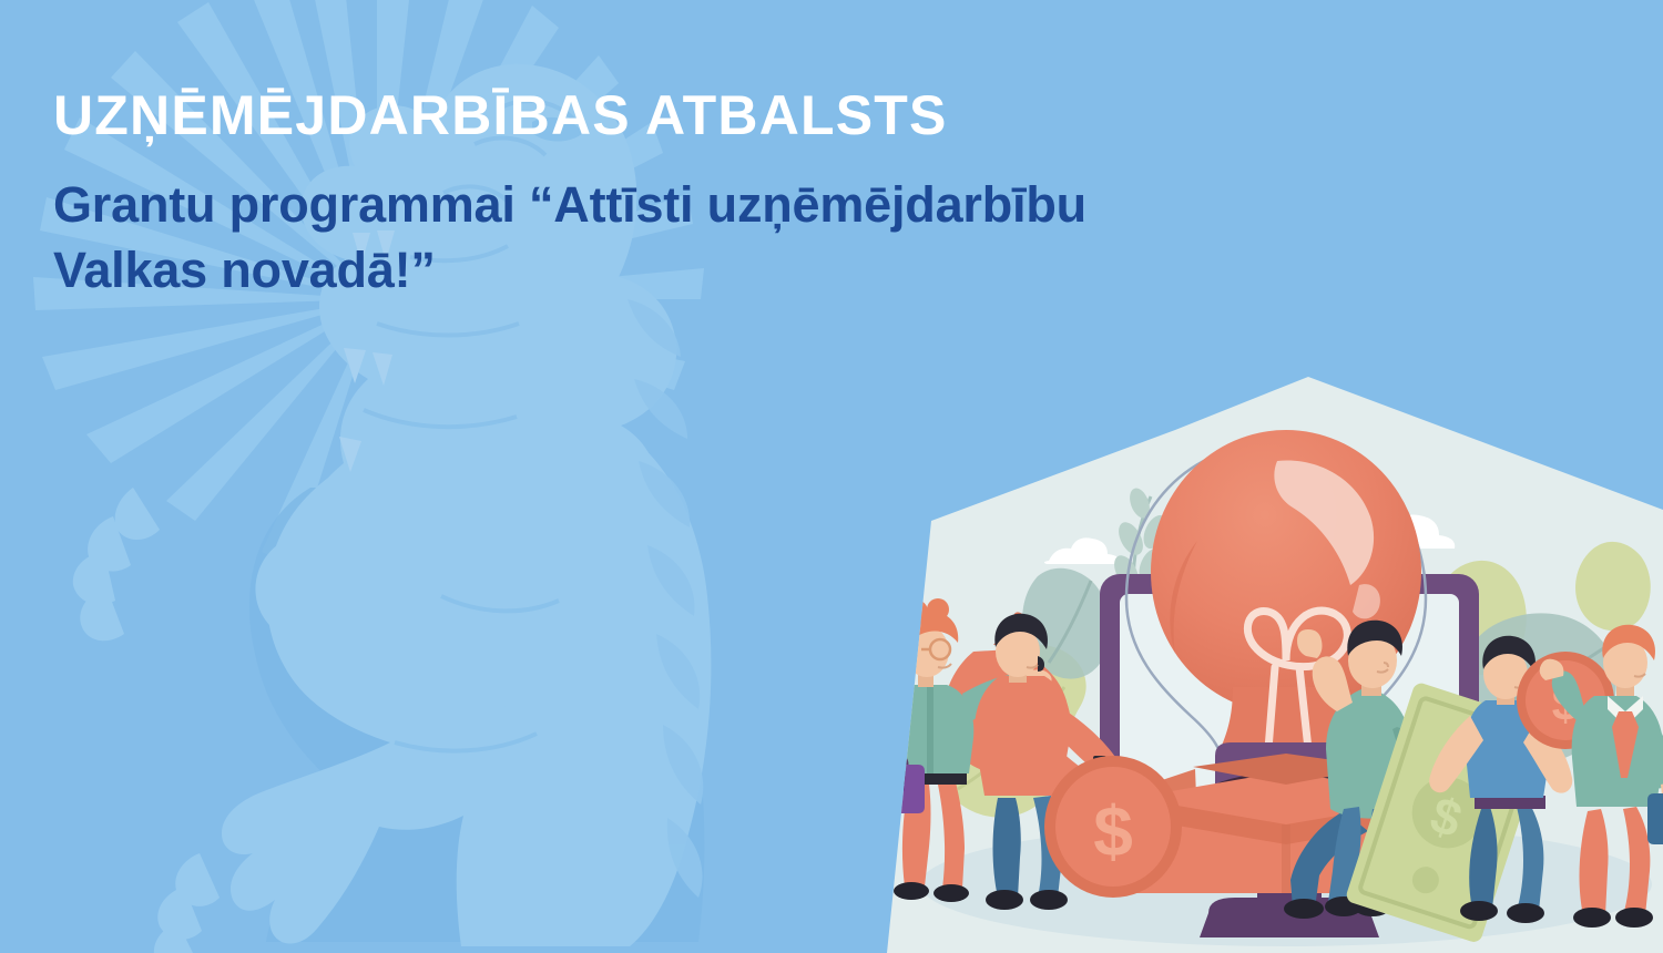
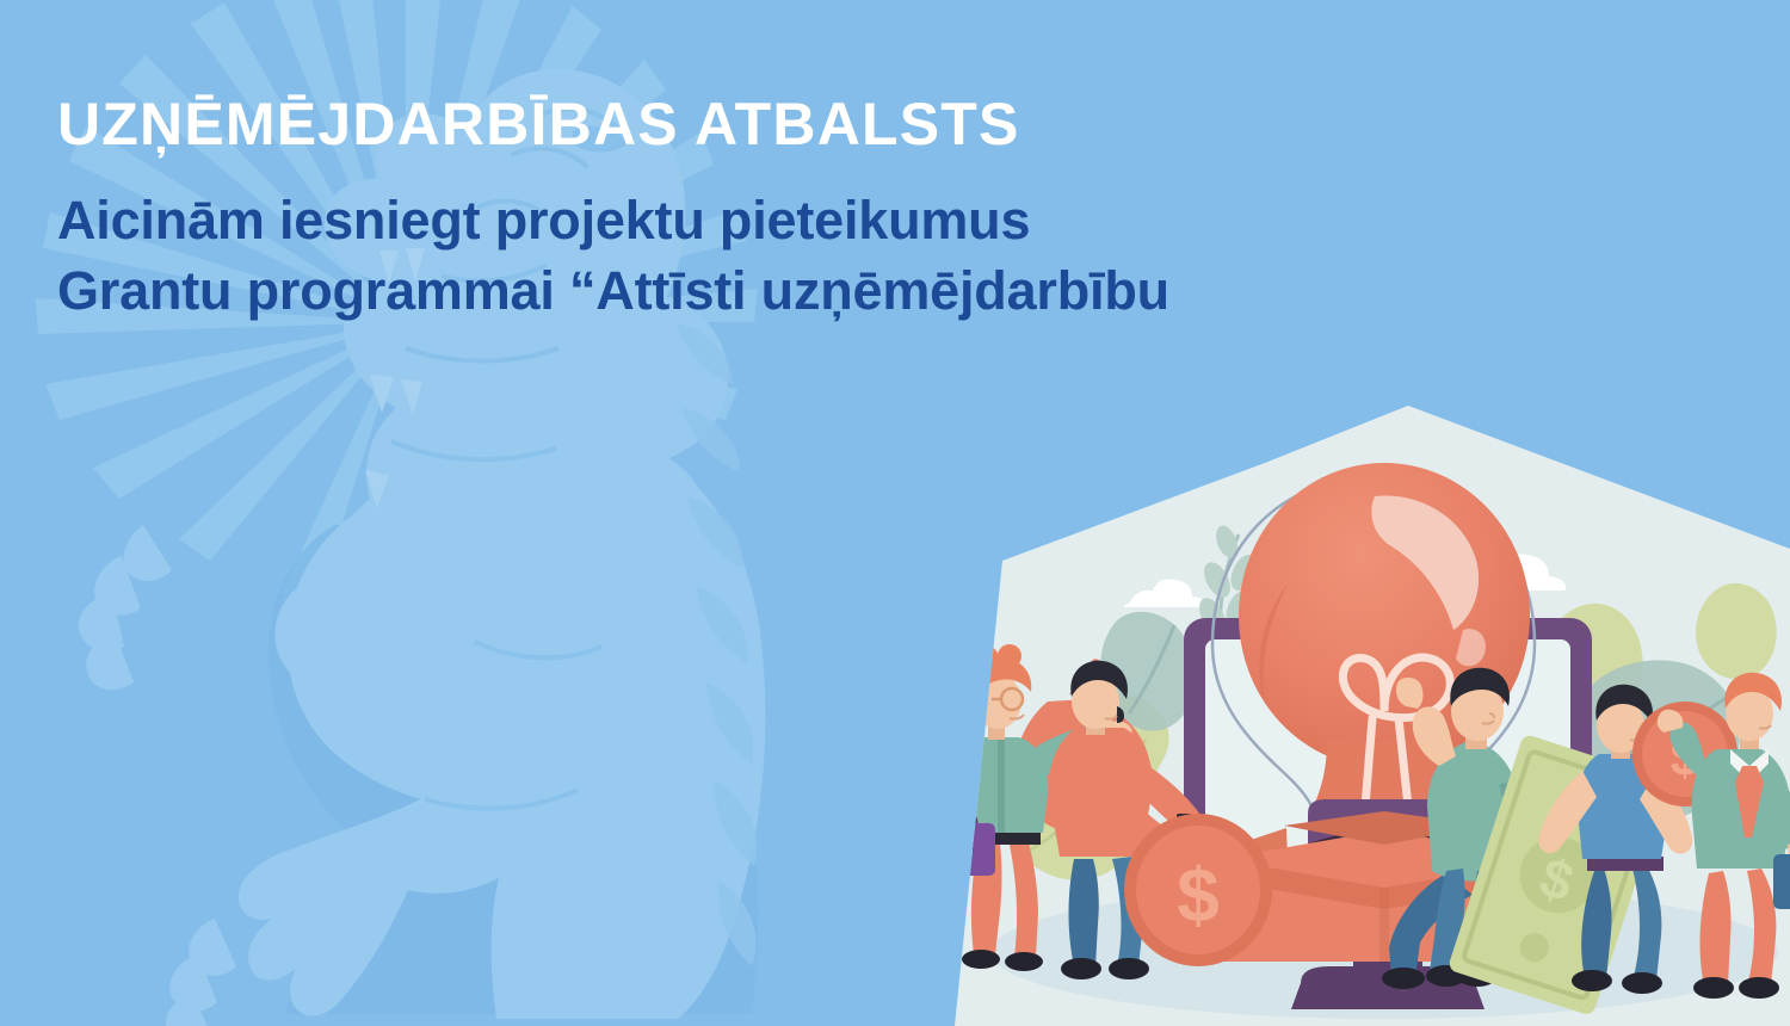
  UZŅĒMĒJDARBĪBAS ATBALSTS
+ Aicinām iesniegt projektu pieteikumus
  Grantu programmai “Attīsti uzņēmējdarbību
- Valkas novadā!”
  $
